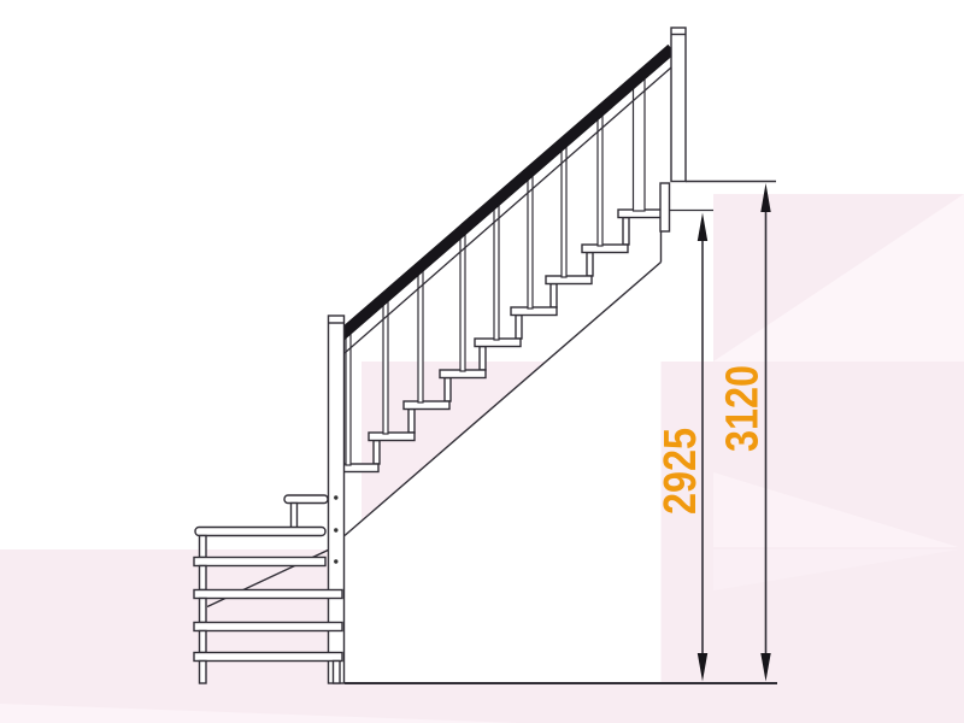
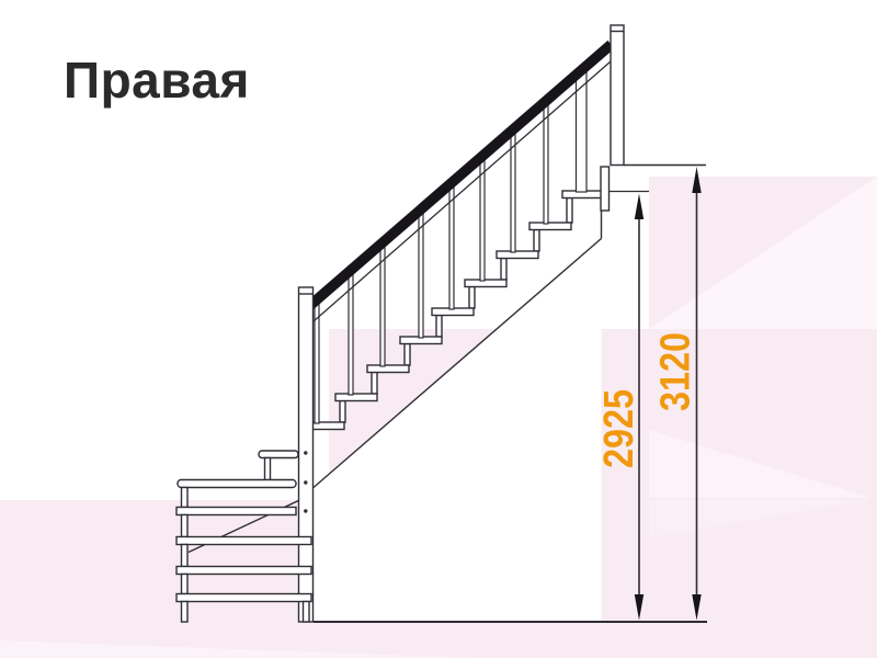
+ Правая
